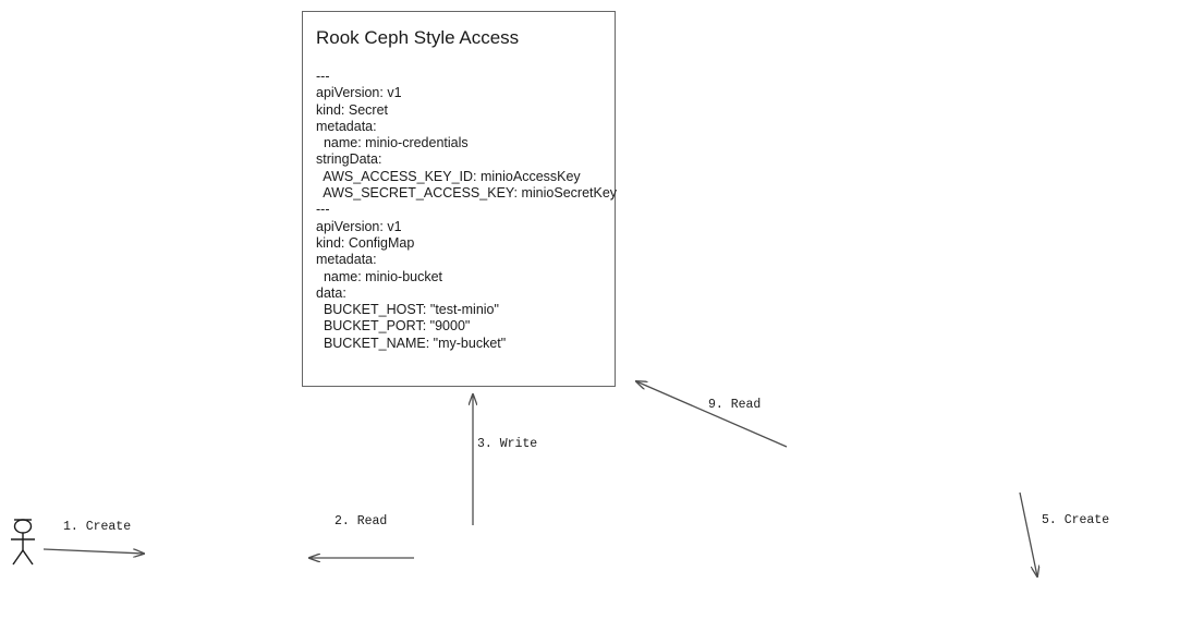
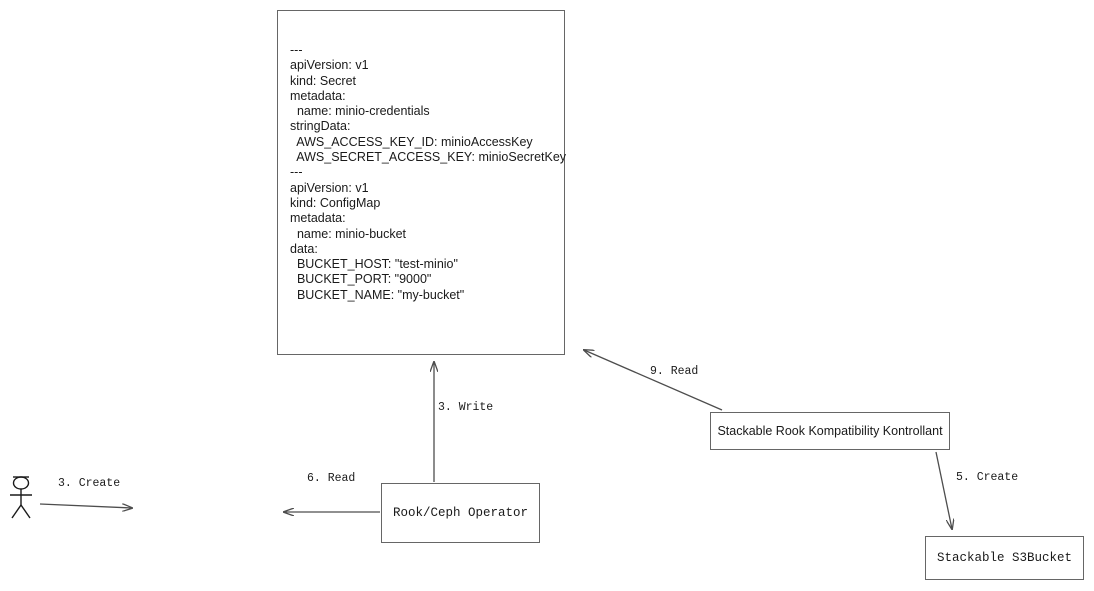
- Rook Ceph Style Access
  ---
  apiVersion: v1
  kind: Secret
  metadata:
  name: minio-credentials
  stringData:
  AWS_ACCESS_KEY_ID: minioAccessKey
  AWS_SECRET_ACCESS_KEY: minioSecretKey
  ---
  apiVersion: v1
  kind: ConfigMap
  metadata:
  name: minio-bucket
  data:
  BUCKET_HOST: "test-minio"
  BUCKET_PORT: "9000"
  BUCKET_NAME: "my-bucket"
+ Rook/Ceph Operator
+ Stackable Rook Kompatibility Kontrollant
+ Stackable S3Bucket
- 1. Create
+ 3. Create
- 2. Read
+ 6. Read
  3. Write
  9. Read
  5. Create
